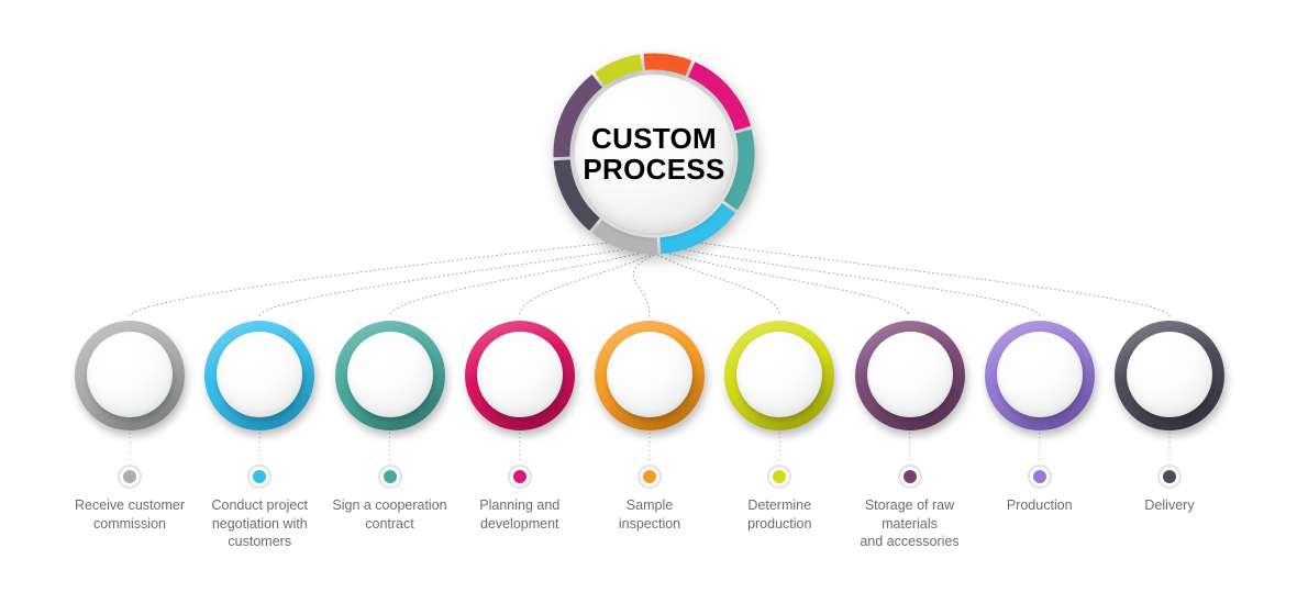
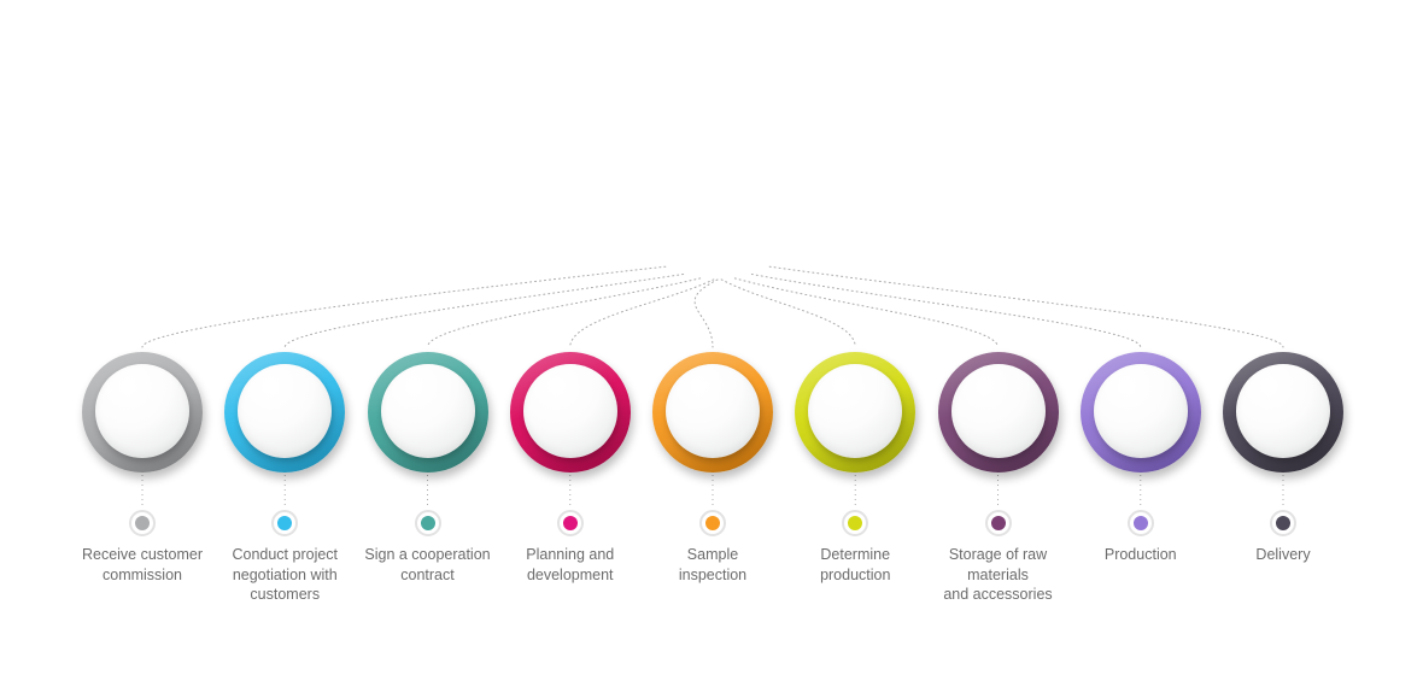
- CUSTOM
- PROCESS
  Receive customer
  commission
  Conduct project
  negotiation with
  customers
  Sign a cooperation
  contract
  Planning and
  development
  Sample
  inspection
  Determine
  production
  Storage of raw
  materials
  and accessories
  Production
  Delivery
